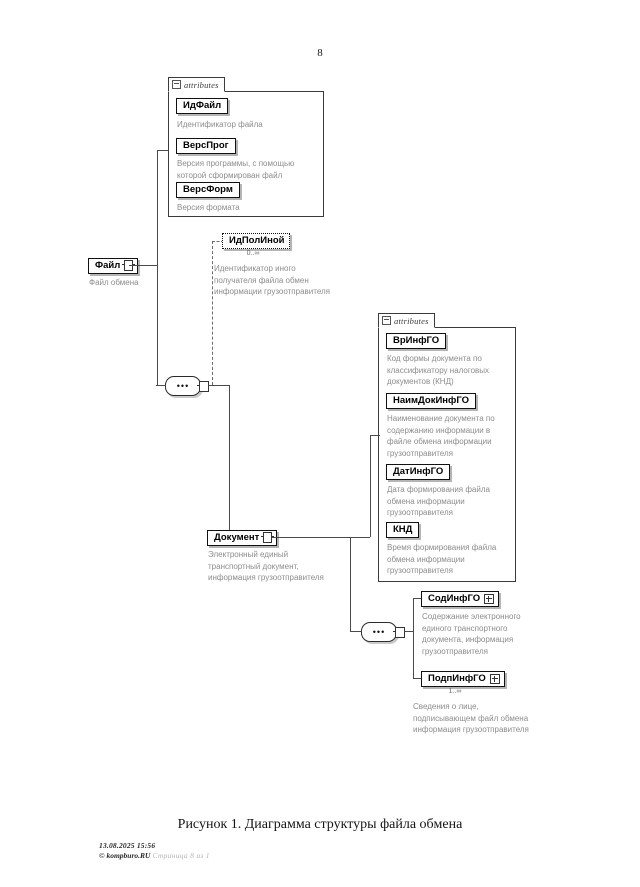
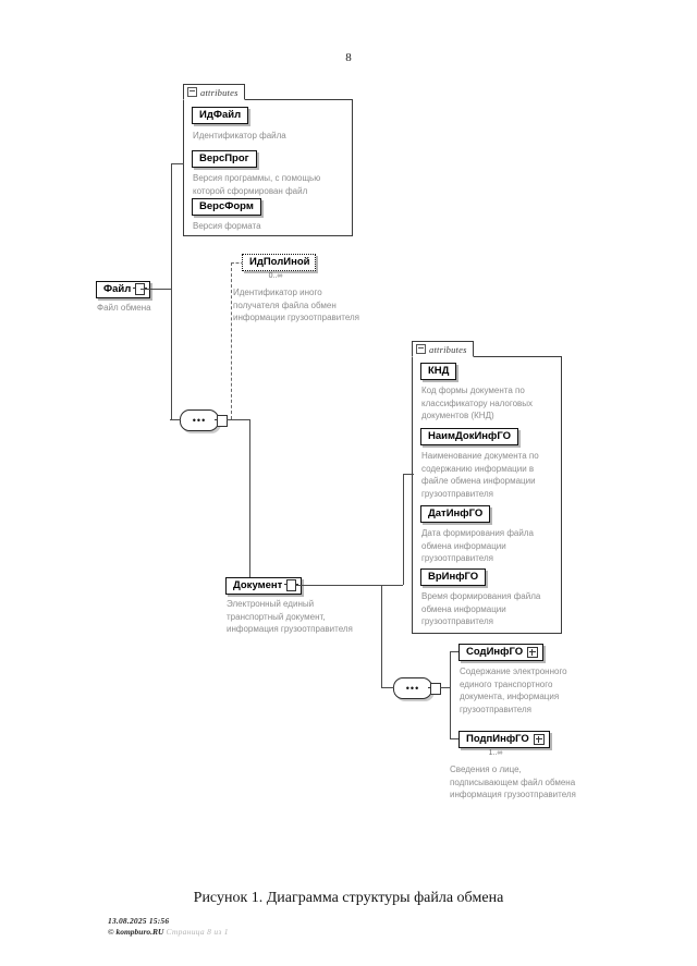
  8
  attributes
  ИдФайл
  Идентификатор файла
  ВерсПрог
  Версия программы, с помощью
  которой сформирован файл
  ВерсФорм
  Версия формата
  Файл
  Файл обмена
  •••
  ИдПолИной
  Идентификатор иного
  получателя файла обмен
  информации грузоотправителя
  attributes
- ВрИнфГО
+ КНД
  Код формы документа по
  классификатору налоговых
  документов (КНД)
  НаимДокИнфГО
  Наименование документа по
  содержанию информации в
  файле обмена информации
  грузоотправителя
  ДатИнфГО
  Дата формирования файла
  обмена информации
  грузоотправителя
- КНД
+ ВрИнфГО
  Время формирования файла
  обмена информации
  грузоотправителя
  Документ
  Электронный единый
  транспортный документ,
  информация грузоотправителя
  •••
  СодИнфГО
  Содержание электронного
  единого транспортного
  документа, информация
  грузоотправителя
  ПодпИнфГО
  Сведения о лице,
  подписывающем файл обмена
  информация грузоотправителя
  Рисунок 1. Диаграмма структуры файла обмена
  13.08.2025 15:56
  © kompburo.RU
  Страница 8 из 1
